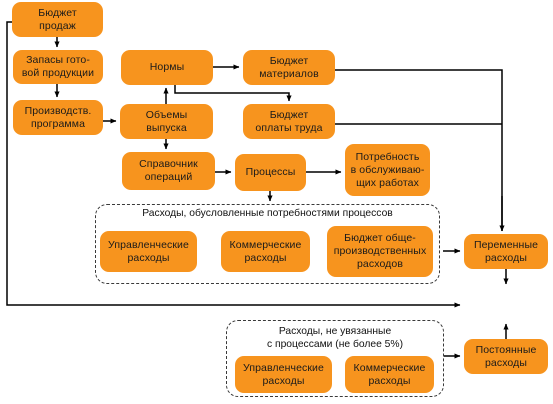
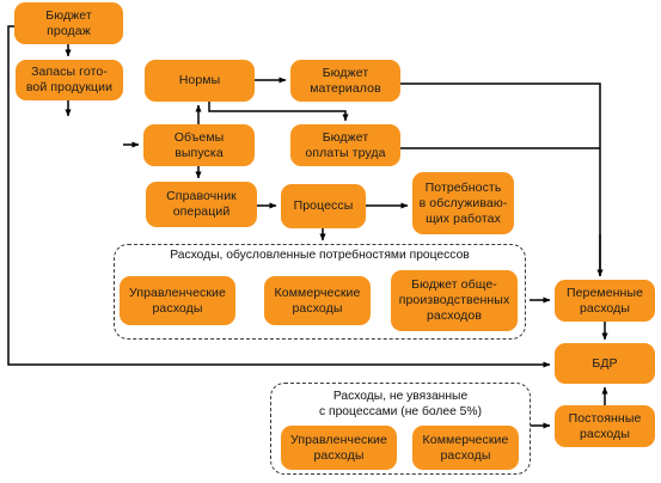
  Расходы, обусловленные потребностями процессов
  Расходы, не увязанные
  с процессами (не более 5%)
  Бюджет
  продаж
  Запасы гото-
  вой продукции
- Производств.
- программа
  Нормы
  Бюджет
  материалов
  Объемы
  выпуска
  Бюджет
  оплаты труда
  Справочник
  операций
  Процессы
  Потребность
  в обслуживаю-
  щих работах
  Управленческие
  расходы
  Коммерческие
  расходы
  Бюджет обще-
  производственных
  расходов
  Переменные
  расходы
+ БДР
  Постоянные
  расходы
  Управленческие
  расходы
  Коммерческие
  расходы
